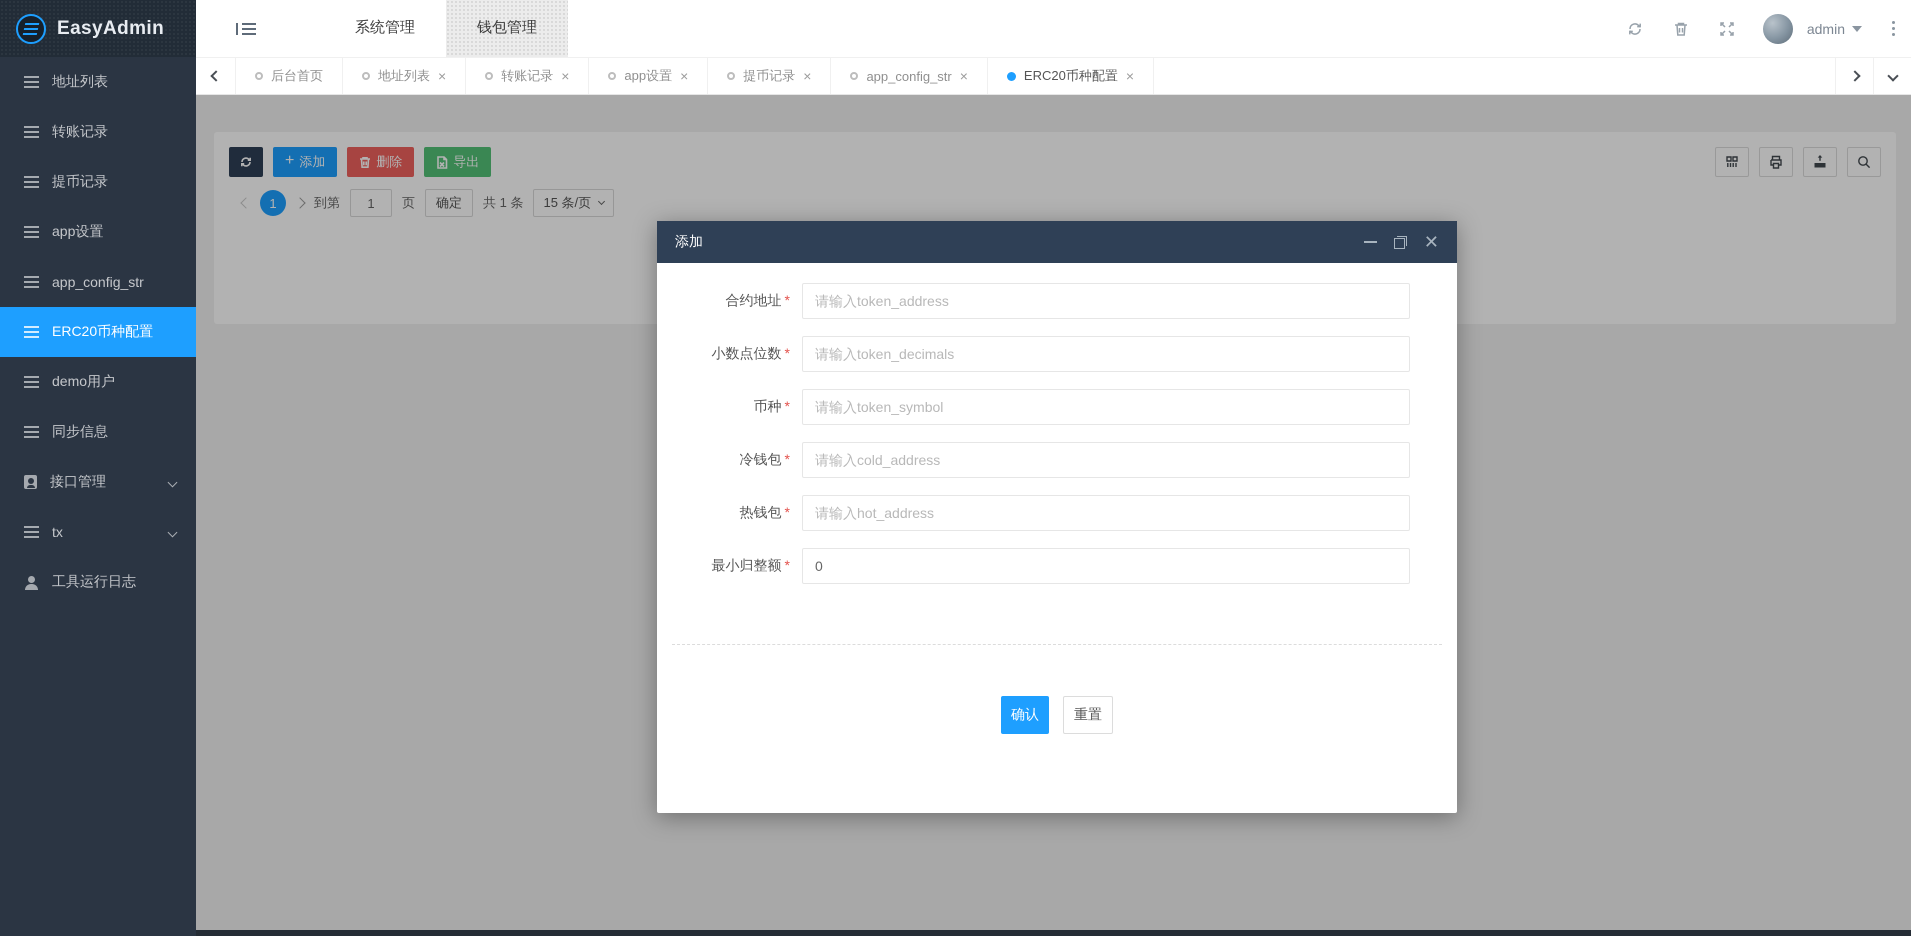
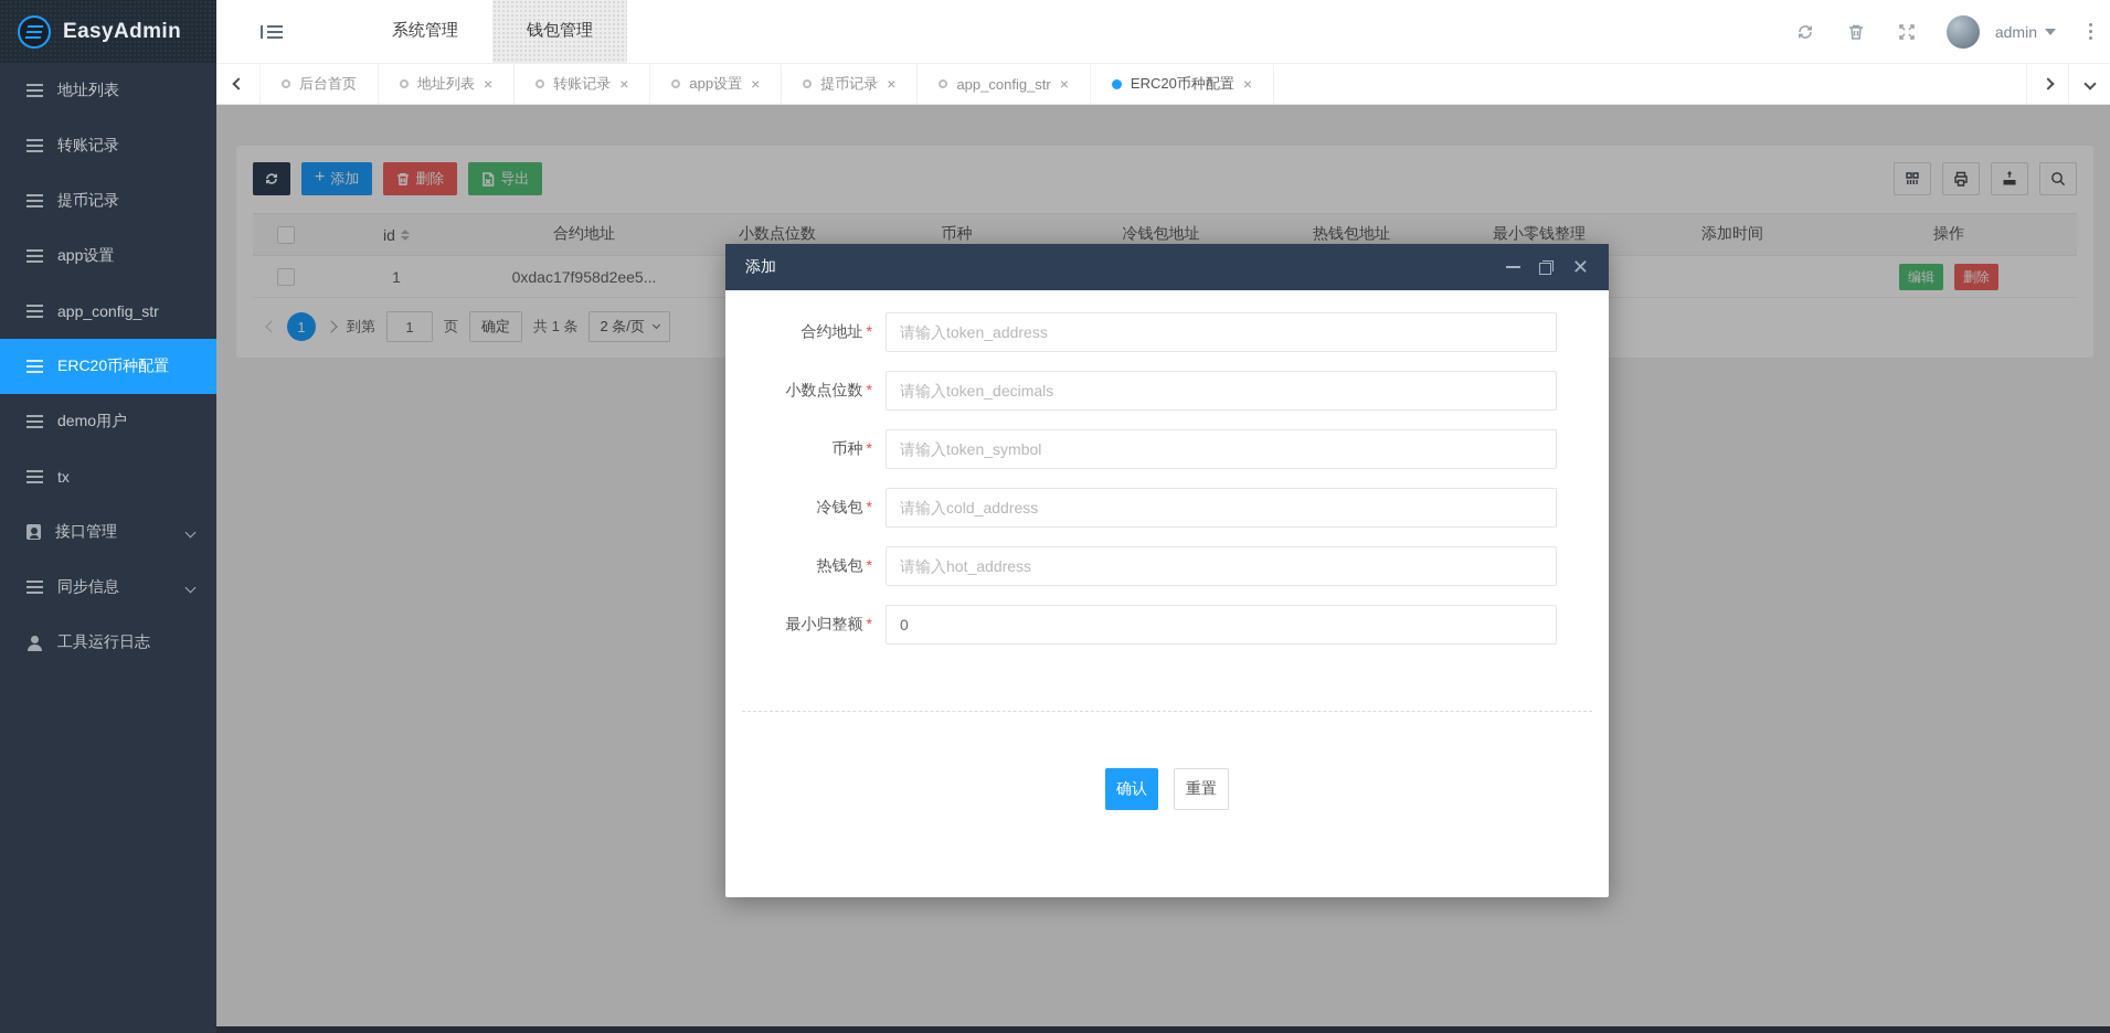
  EasyAdmin
  地址列表
  转账记录
  提币记录
  app设置
  app_config_str
  ERC20币种配置
  demo用户
- 同步信息
+ tx
  接口管理
- tx
+ 同步信息
  工具运行日志
  系统管理
  钱包管理
  admin
  后台首页
  地址列表
  ×
  转账记录
  ×
  app设置
  ×
  提币记录
  ×
  app_config_str
  ×
  ERC20币种配置
  ×
  +
  添加
  删除
  导出
+ 	id	合约地址	小数点位数	币种	冷钱包地址	热钱包地址	最小零钱整理	添加时间	操作
+ 	1	0xdac17f958d2ee5...							编辑 删除
  1
  到第
  1
  页
  确定
  共 1 条
- 15 条/页
+ 2 条/页
  添加
  ✕
  合约地址 *
  请输入token_address
  小数点位数 *
  请输入token_decimals
  币种 *
  请输入token_symbol
  冷钱包 *
  请输入cold_address
  热钱包 *
  请输入hot_address
  最小归整额 *
  0
  确认
  重置
